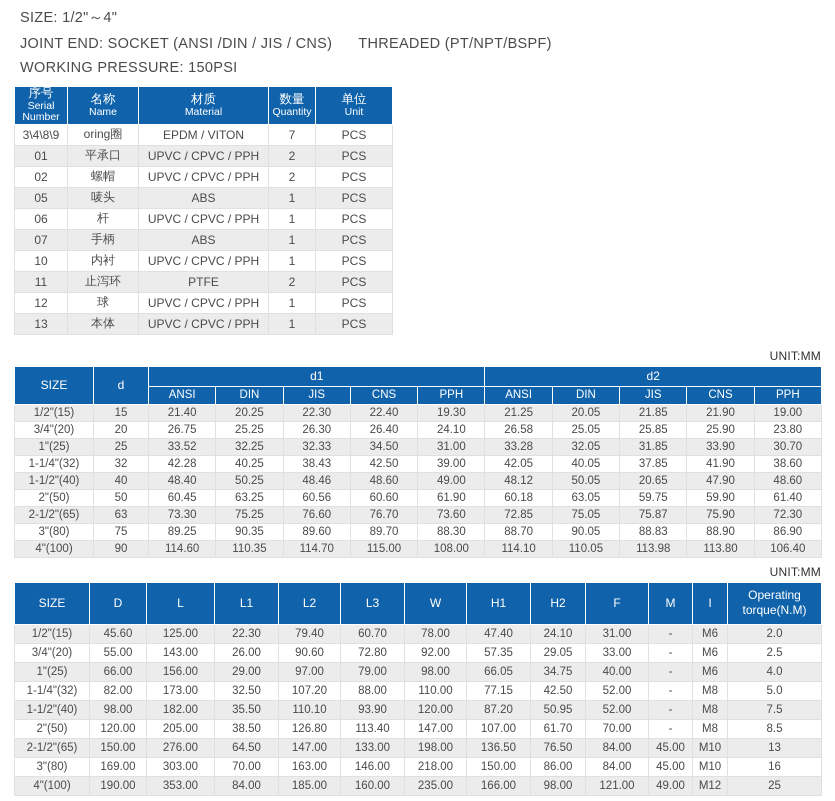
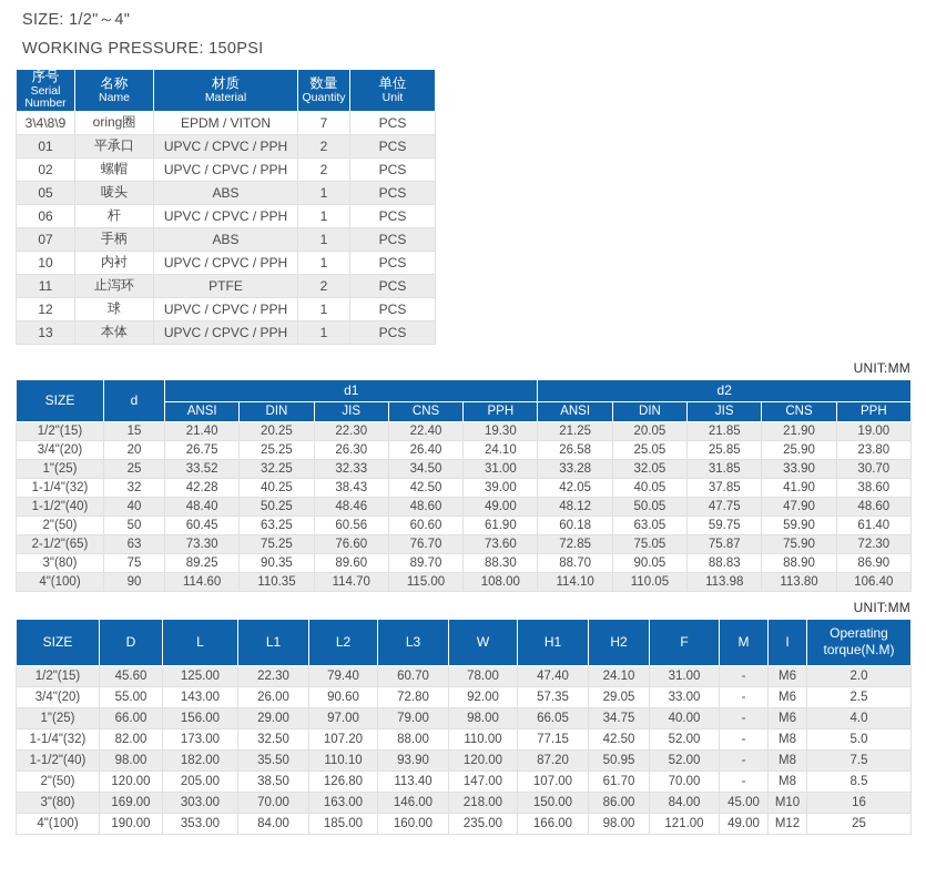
  SIZE: 1/2"～4"
- JOINT END: SOCKET (ANSI /DIN / JIS / CNS) THREADED (PT/NPT/BSPF)
  WORKING PRESSURE: 150PSI
  序号Serial Number	名称Name	材质Material	数量Quantity	单位Unit
  3\4\8\9	oring圈	EPDM / VITON	7	PCS
  01	平承口	UPVC / CPVC / PPH	2	PCS
  02	螺帽	UPVC / CPVC / PPH	2	PCS
  05	唛头	ABS	1	PCS
  06	杆	UPVC / CPVC / PPH	1	PCS
  07	手柄	ABS	1	PCS
  10	内衬	UPVC / CPVC / PPH	1	PCS
  11	止泻环	PTFE	2	PCS
  12	球	UPVC / CPVC / PPH	1	PCS
  13	本体	UPVC / CPVC / PPH	1	PCS
  UNIT:MM
  SIZE	d	d1	d2
  ANSI	DIN	JIS	CNS	PPH	ANSI	DIN	JIS	CNS	PPH
  1/2"(15)	15	21.40	20.25	22.30	22.40	19.30	21.25	20.05	21.85	21.90	19.00
  3/4"(20)	20	26.75	25.25	26.30	26.40	24.10	26.58	25.05	25.85	25.90	23.80
  1"(25)	25	33.52	32.25	32.33	34.50	31.00	33.28	32.05	31.85	33.90	30.70
  1-1/4"(32)	32	42.28	40.25	38.43	42.50	39.00	42.05	40.05	37.85	41.90	38.60
- 1-1/2"(40)	40	48.40	50.25	48.46	48.60	49.00	48.12	50.05	20.65	47.90	48.60
+ 1-1/2"(40)	40	48.40	50.25	48.46	48.60	49.00	48.12	50.05	47.75	47.90	48.60
  2"(50)	50	60.45	63.25	60.56	60.60	61.90	60.18	63.05	59.75	59.90	61.40
  2-1/2"(65)	63	73.30	75.25	76.60	76.70	73.60	72.85	75.05	75.87	75.90	72.30
  3"(80)	75	89.25	90.35	89.60	89.70	88.30	88.70	90.05	88.83	88.90	86.90
  4"(100)	90	114.60	110.35	114.70	115.00	108.00	114.10	110.05	113.98	113.80	106.40
  UNIT:MM
  SIZE	D	L	L1	L2	L3	W	H1	H2	F	M	I	Operating torque(N.M)
  1/2"(15)	45.60	125.00	22.30	79.40	60.70	78.00	47.40	24.10	31.00	-	M6	2.0
  3/4"(20)	55.00	143.00	26.00	90.60	72.80	92.00	57.35	29.05	33.00	-	M6	2.5
  1"(25)	66.00	156.00	29.00	97.00	79.00	98.00	66.05	34.75	40.00	-	M6	4.0
  1-1/4"(32)	82.00	173.00	32.50	107.20	88.00	110.00	77.15	42.50	52.00	-	M8	5.0
  1-1/2"(40)	98.00	182.00	35.50	110.10	93.90	120.00	87.20	50.95	52.00	-	M8	7.5
  2"(50)	120.00	205.00	38.50	126.80	113.40	147.00	107.00	61.70	70.00	-	M8	8.5
- 2-1/2"(65)	150.00	276.00	64.50	147.00	133.00	198.00	136.50	76.50	84.00	45.00	M10	13
  3"(80)	169.00	303.00	70.00	163.00	146.00	218.00	150.00	86.00	84.00	45.00	M10	16
  4"(100)	190.00	353.00	84.00	185.00	160.00	235.00	166.00	98.00	121.00	49.00	M12	25
